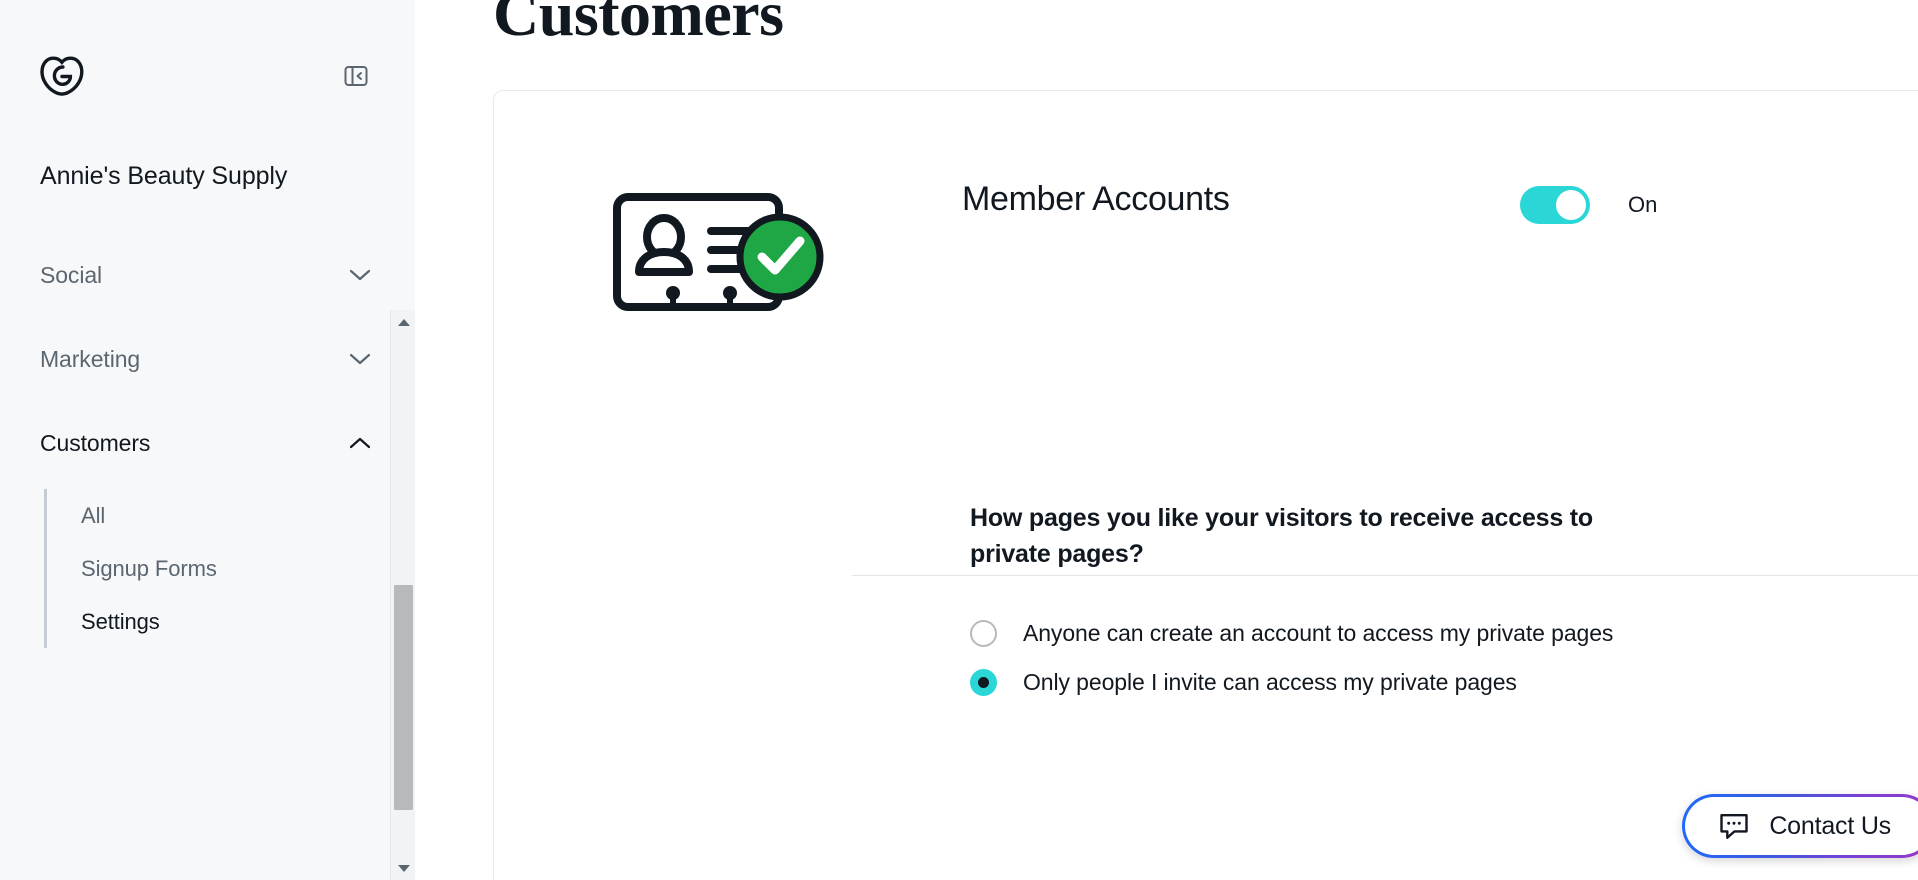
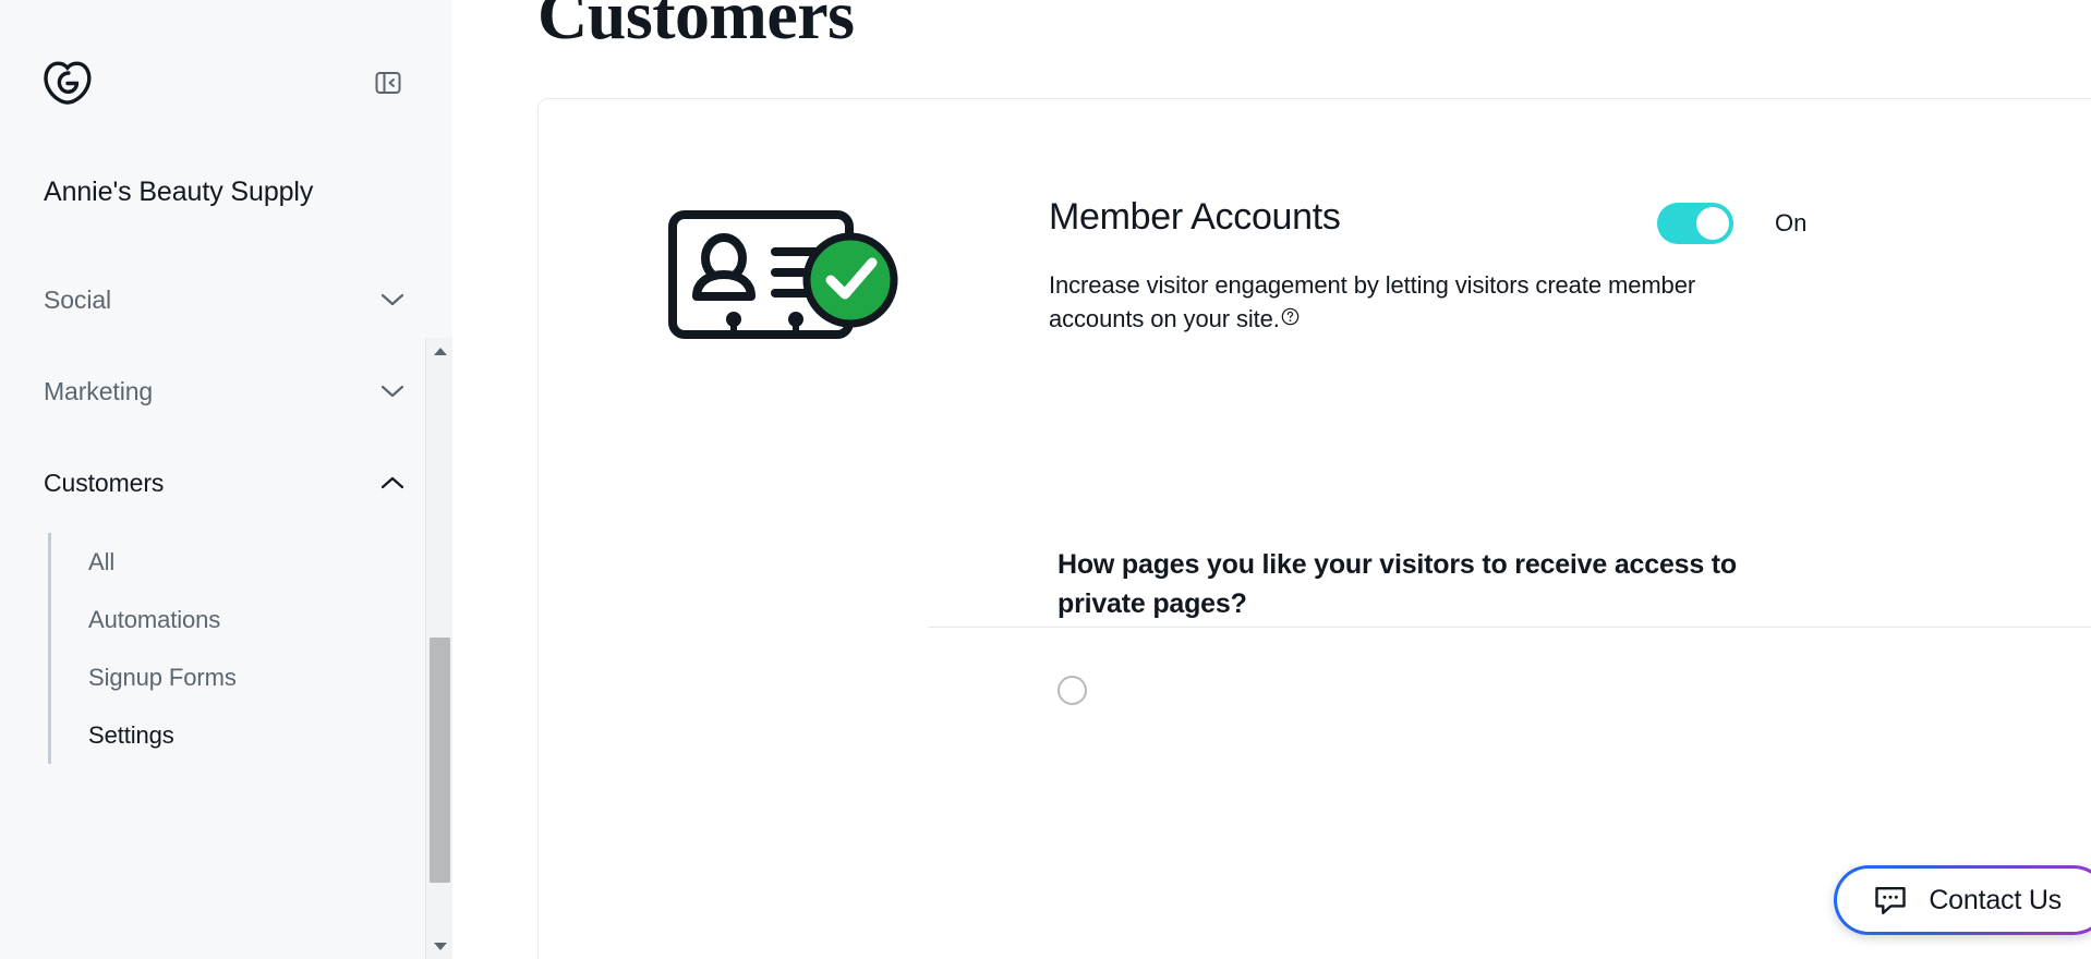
  Annie's Beauty Supply
  Social
  Marketing
  Customers
  All
+ Automations
  Signup Forms
  Settings
  Customers
  Member Accounts
  On
+ Increase visitor engagement by letting visitors create member accounts on your site.
  How pages you like your visitors to receive access to private pages?
- Anyone can create an account to access my private pages
- Only people I invite can access my private pages
  Contact Us
